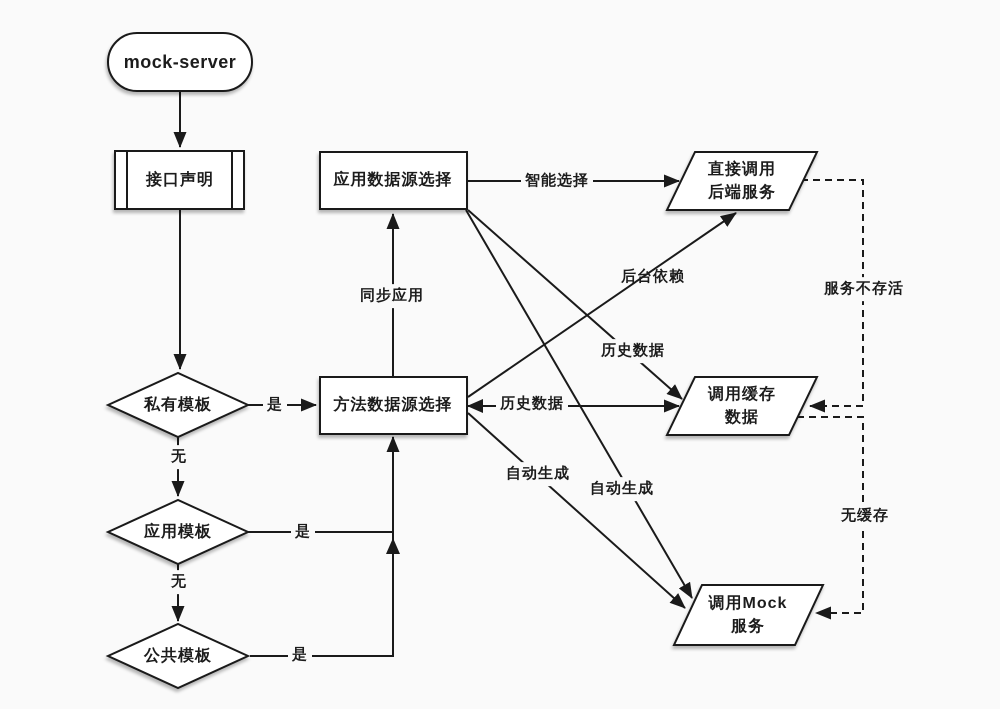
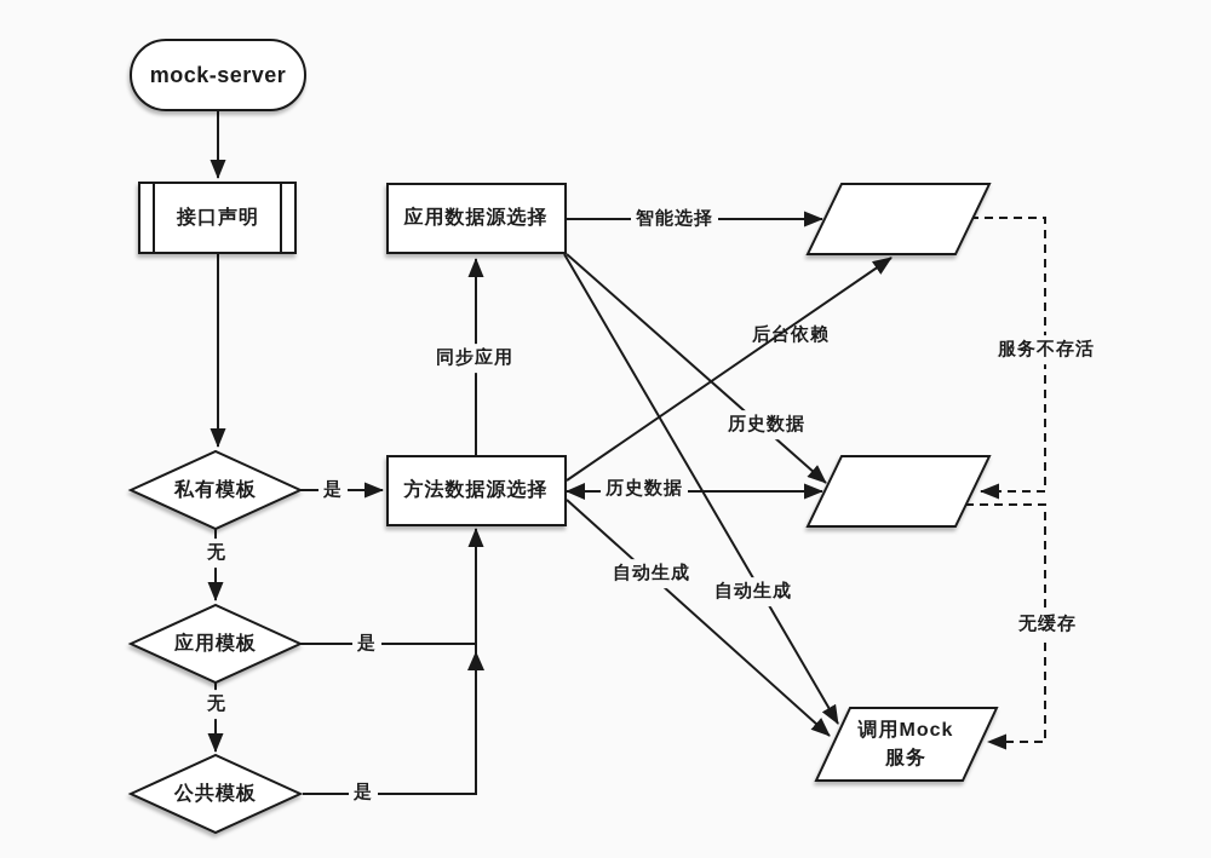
  mock-server
  接口声明
  应用数据源选择
  方法数据源选择
  私有模板
  应用模板
  公共模板
- 直接调用
- 后端服务
- 调用缓存
- 数据
  调用Mock
  服务
  智能选择
  同步应用
  后台依赖
  历史数据
  历史数据
  自动生成
  自动生成
  服务不存活
  无缓存
  是
  是
  是
  无
  无
